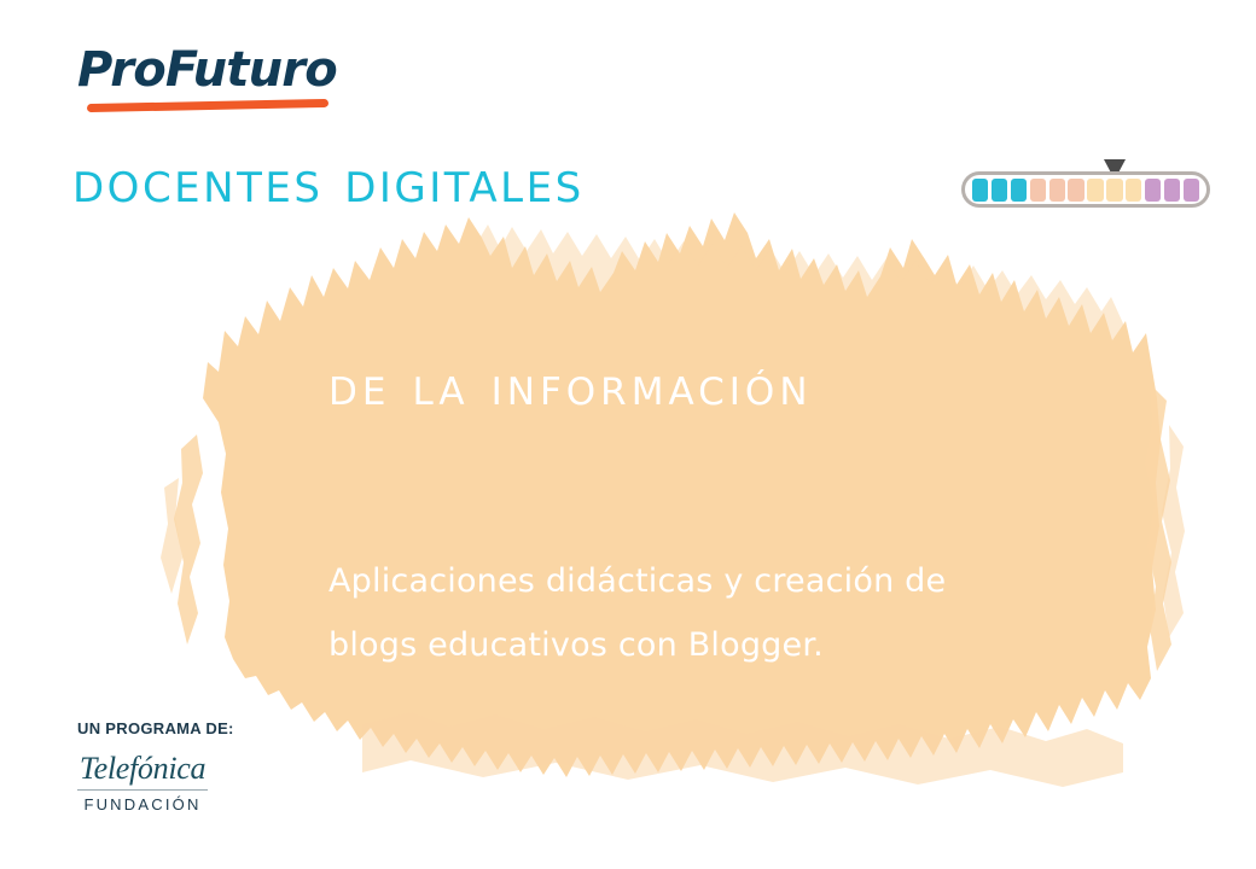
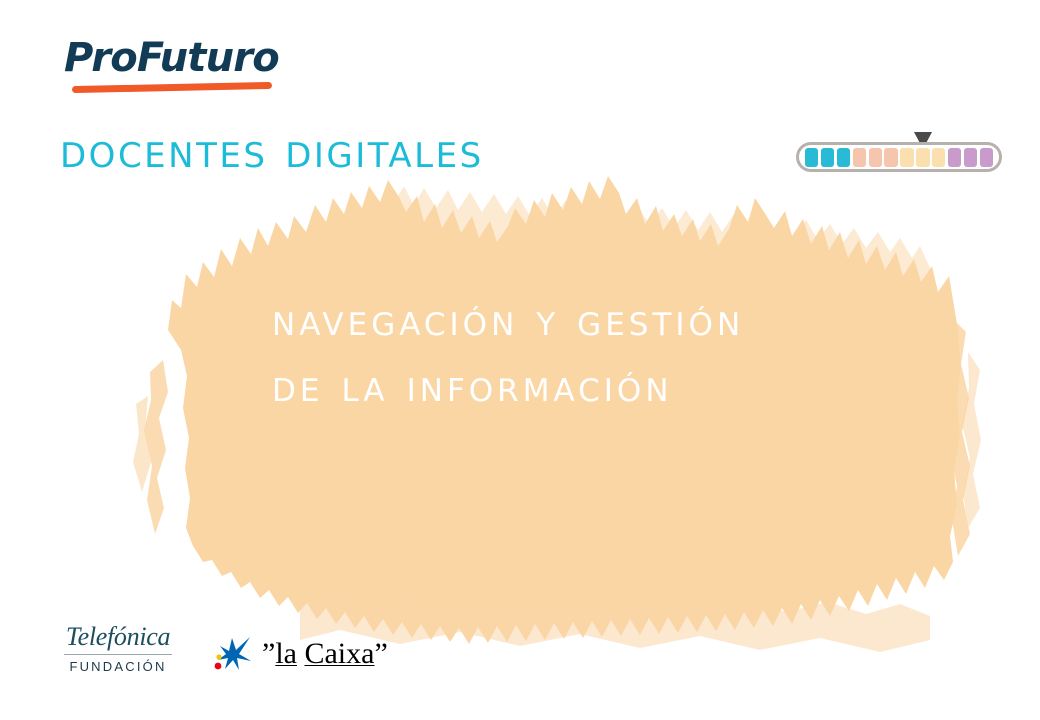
  ProFuturo
  docentes digitales
+ navegación y gestión
  de la información
- Aplicaciones didácticas y creación de
- blogs educativos con Blogger.
- UN PROGRAMA DE:
  Telefónica
  FUNDACIÓN
+ ”la Caixa”
